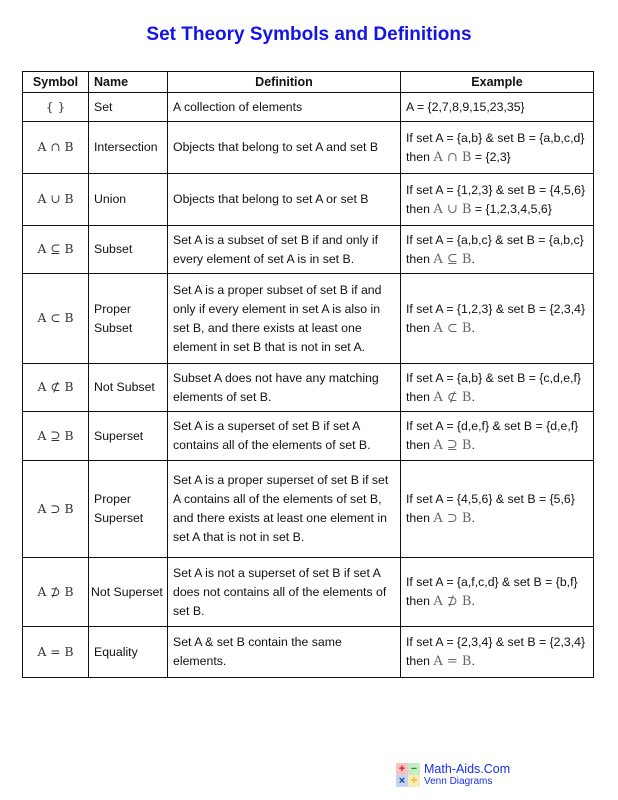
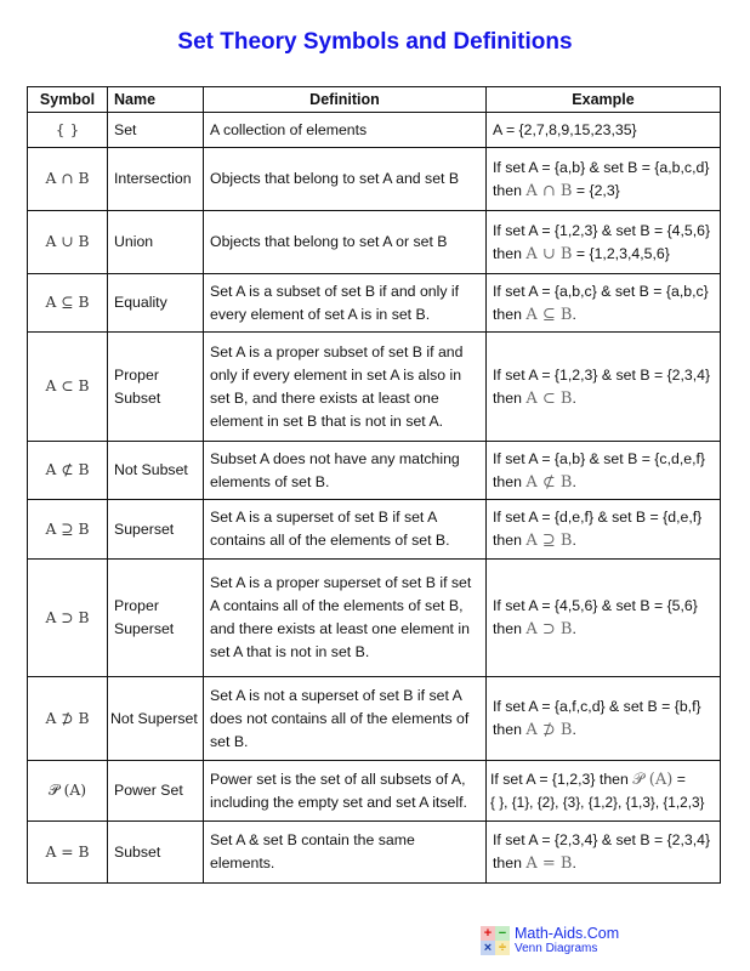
  Set Theory Symbols and Definitions
  Symbol	Name	Definition	Example
  { }	Set	A collection of elements	A = {2,7,8,9,15,23,35}
  A ∩ B	Intersection	Objects that belong to set A and set B	If set A = {a,b} & set B = {a,b,c,d} then A ∩ B = {2,3}
  A ∪ B	Union	Objects that belong to set A or set B	If set A = {1,2,3} & set B = {4,5,6} then A ∪ B = {1,2,3,4,5,6}
- A ⊆ B	Subset	Set A is a subset of set B if and only if every element of set A is in set B.	If set A = {a,b,c} & set B = {a,b,c} then A ⊆ B.
+ A ⊆ B	Equality	Set A is a subset of set B if and only if every element of set A is in set B.	If set A = {a,b,c} & set B = {a,b,c} then A ⊆ B.
  A ⊂ B	Proper Subset	Set A is a proper subset of set B if and only if every element in set A is also in set B, and there exists at least one element in set B that is not in set A.	If set A = {1,2,3} & set B = {2,3,4} then A ⊂ B.
  A ⊄ B	Not Subset	Subset A does not have any matching elements of set B.	If set A = {a,b} & set B = {c,d,e,f} then A ⊄ B.
  A ⊇ B	Superset	Set A is a superset of set B if set A contains all of the elements of set B.	If set A = {d,e,f} & set B = {d,e,f} then A ⊇ B.
  A ⊃ B	Proper Superset	Set A is a proper superset of set B if set A contains all of the elements of set B, and there exists at least one element in set A that is not in set B.	If set A = {4,5,6} & set B = {5,6} then A ⊃ B.
  A ⊅ B	Not Superset	Set A is not a superset of set B if set A does not contains all of the elements of set B.	If set A = {a,f,c,d} & set B = {b,f} then A ⊅ B.
+ 𝒫 (A)	Power Set	Power set is the set of all subsets of A, including the empty set and set A itself.	If set A = {1,2,3} then 𝒫 (A) = { }, {1}, {2}, {3}, {1,2}, {1,3}, {1,2,3}
- A = B	Equality	Set A & set B contain the same elements.	If set A = {2,3,4} & set B = {2,3,4} then A = B.
+ A = B	Subset	Set A & set B contain the same elements.	If set A = {2,3,4} & set B = {2,3,4} then A = B.
  +
  −
  ×
  ÷
  Math-Aids.Com
  Venn Diagrams
